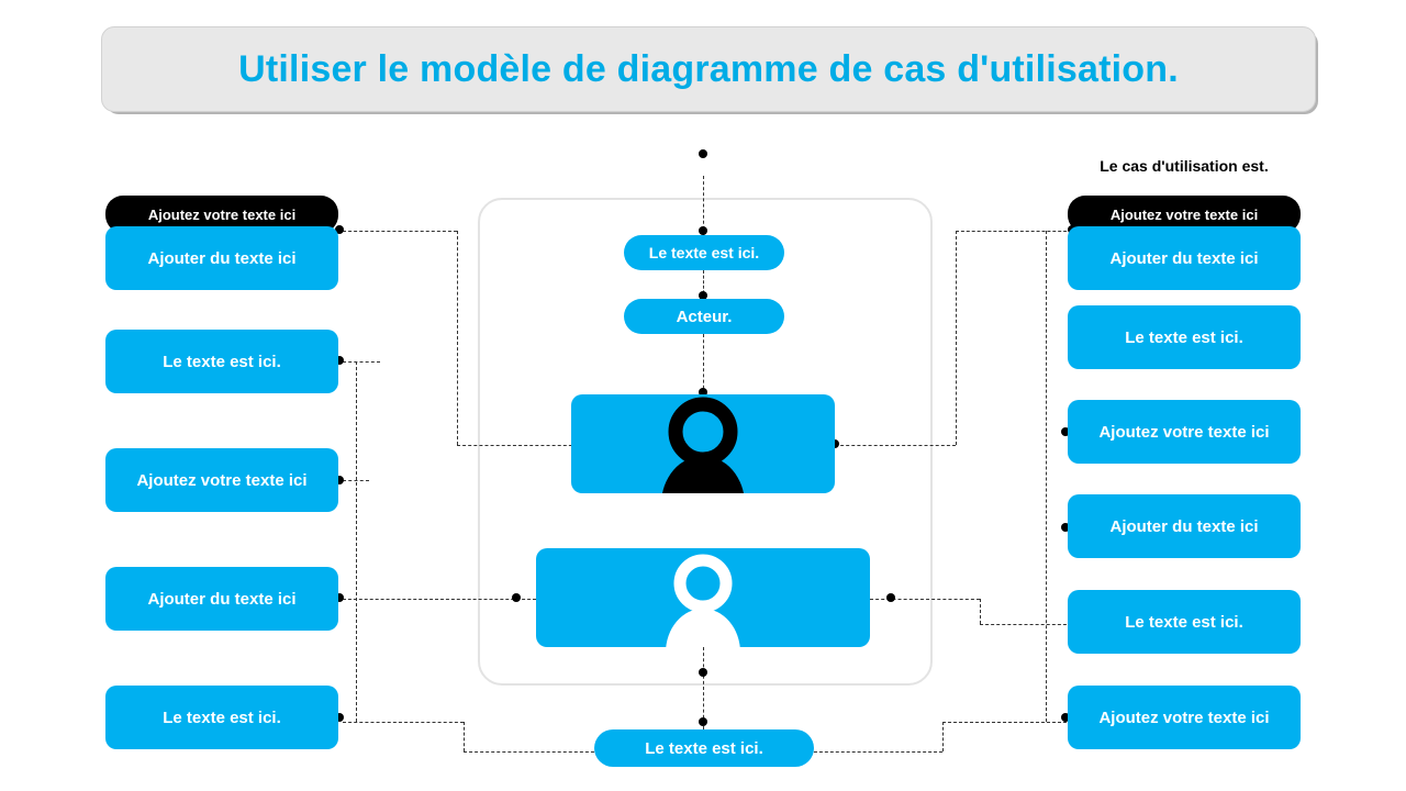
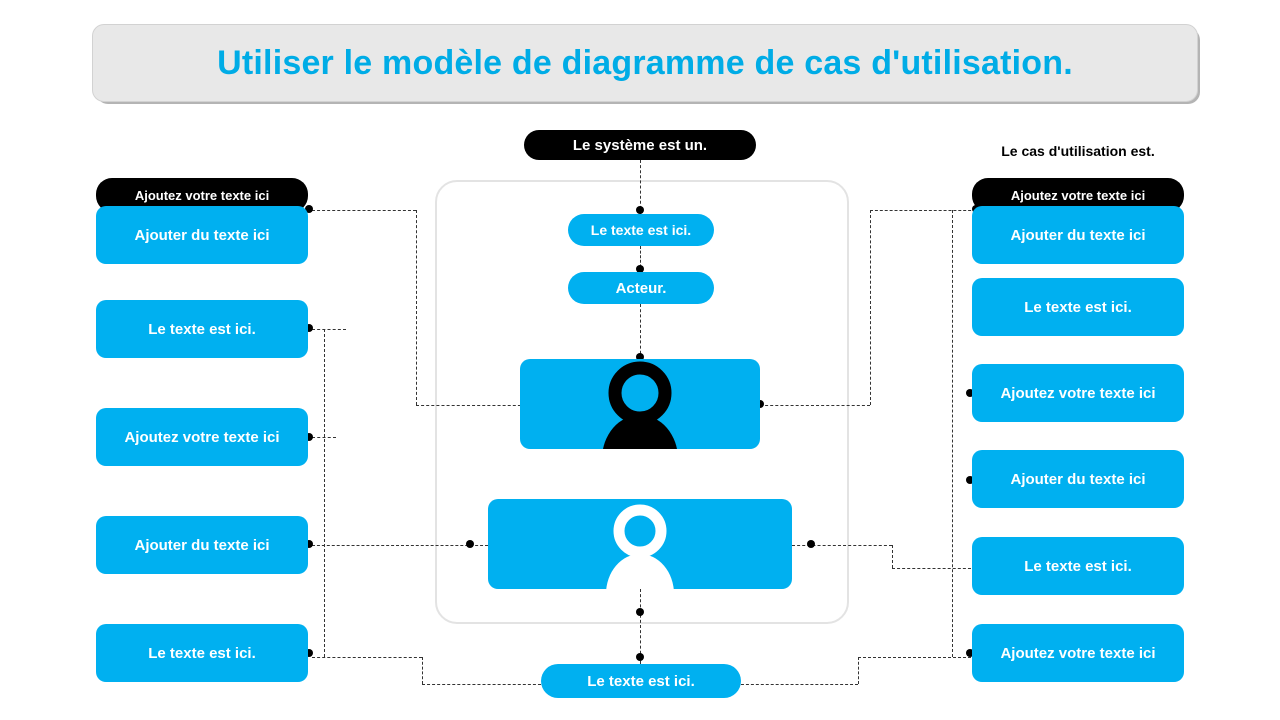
  Utiliser le modèle de diagramme de cas d'utilisation.
  Le cas d'utilisation est.
+ Le système est un.
  Le texte est ici.
  Acteur.
  Le texte est ici.
  Ajoutez votre texte ici
  Ajouter du texte ici
  Le texte est ici.
  Ajoutez votre texte ici
  Ajouter du texte ici
  Le texte est ici.
  Ajoutez votre texte ici
  Ajouter du texte ici
  Le texte est ici.
  Ajoutez votre texte ici
  Ajouter du texte ici
  Le texte est ici.
  Ajoutez votre texte ici
